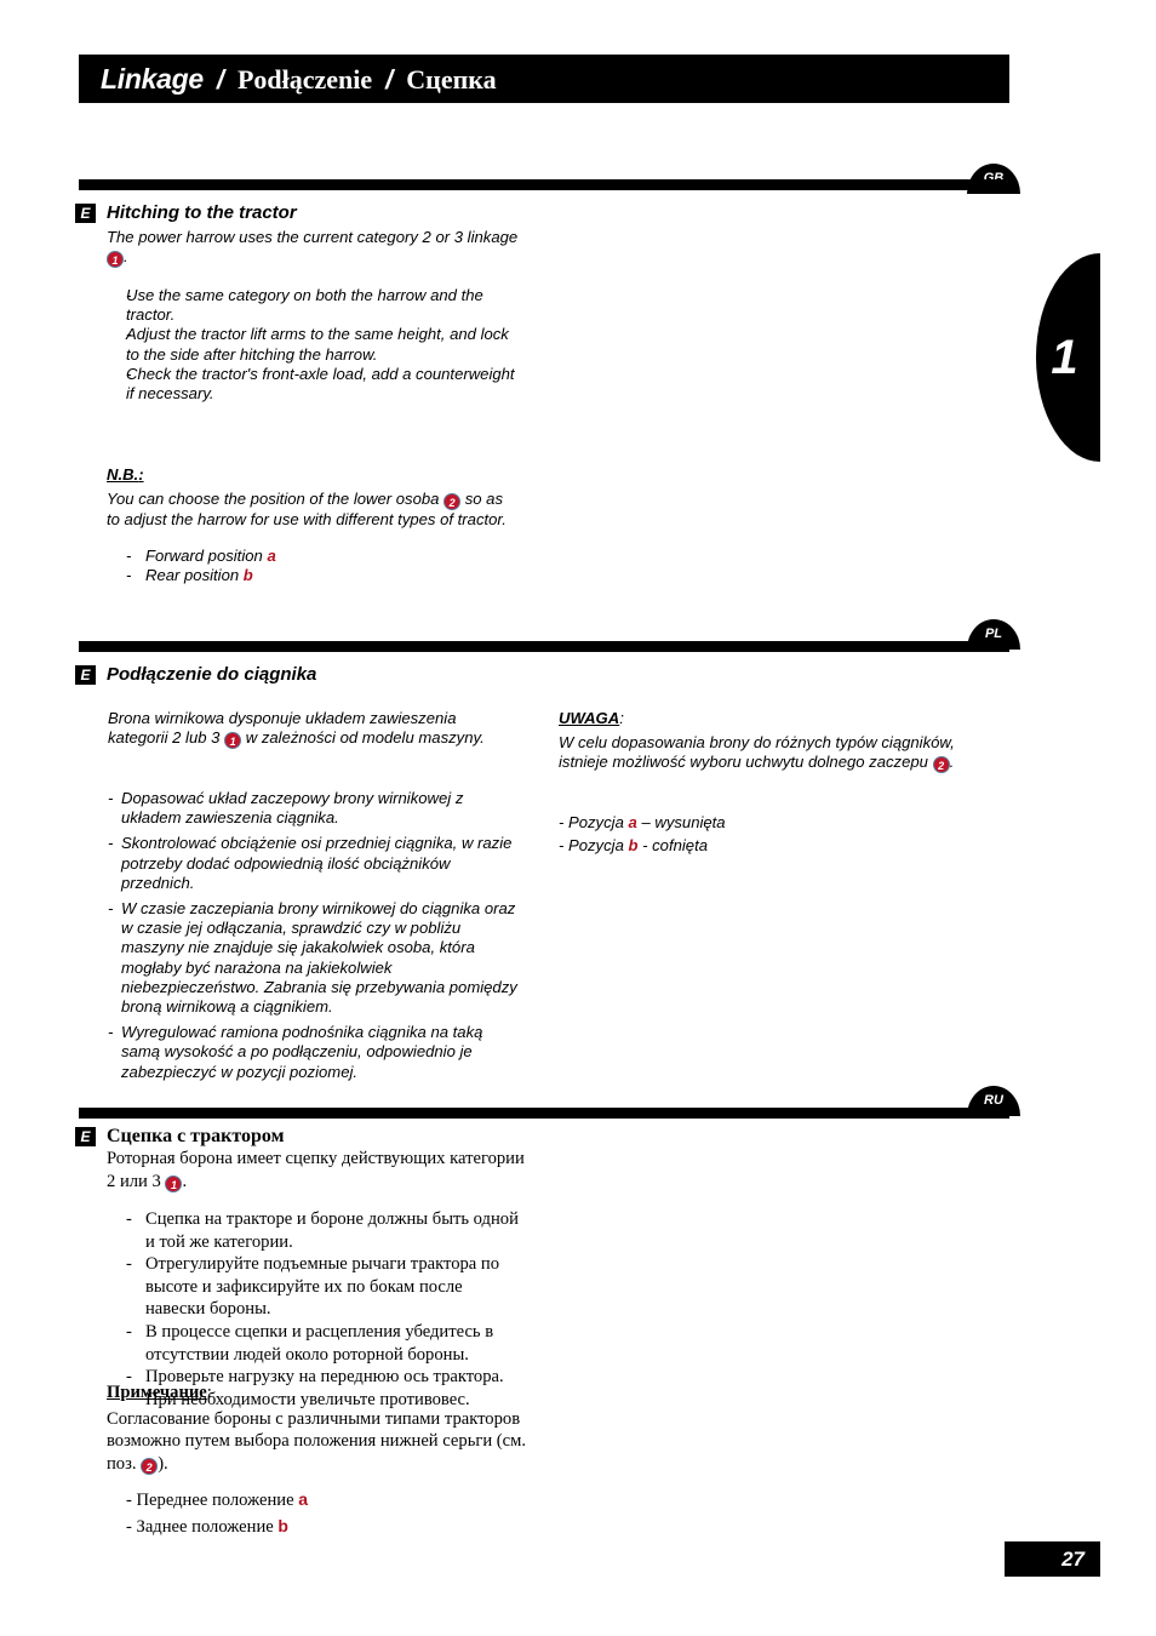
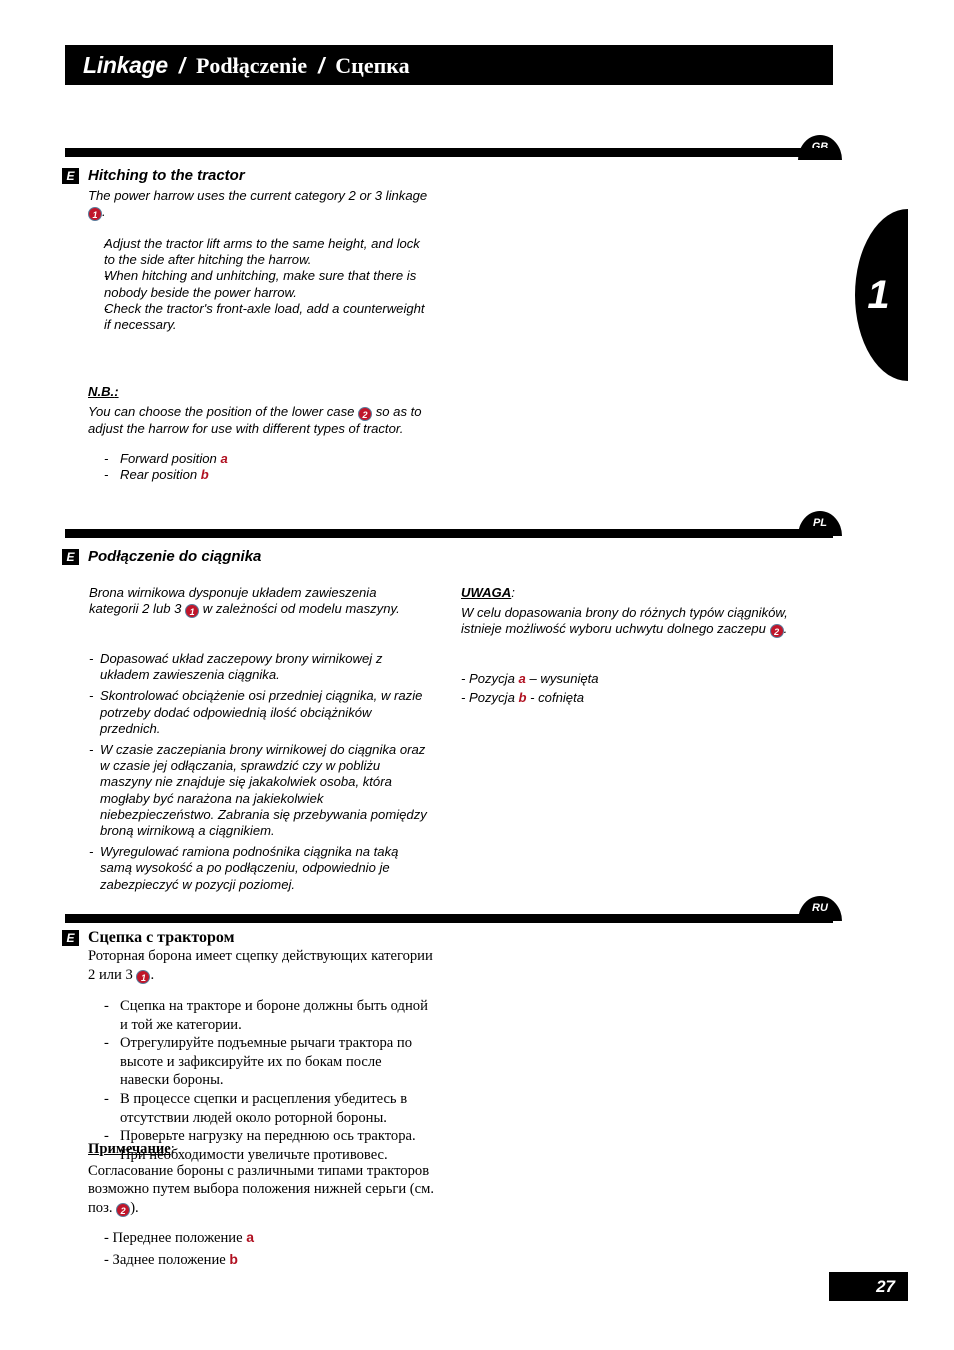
  Linkage
  /
  Podłączenie
  /
  Сцепка
  1
  GB
  E
  Hitching to the tractor
  The power harrow uses the current category 2 or 3 linkage 1 .
- Use the same category on both the harrow and the tractor.
  Adjust the tractor lift arms to the same height, and lock to the side after hitching the harrow.
+ When hitching and unhitching, make sure that there is nobody beside the power harrow.
  Check the tractor's front-axle load, add a counterweight if necessary.
  N.B.:
- You can choose the position of the lower osoba 2 so as to adjust the harrow for use with different types of tractor.
+ You can choose the position of the lower case 2 so as to adjust the harrow for use with different types of tractor.
  Forward position a
  Rear position b
  PL
  E
  Podłączenie do ciągnika
  Brona wirnikowa dysponuje układem zawieszenia kategorii 2 lub 3 1 w zależności od modelu maszyny.
  Dopasować układ zaczepowy brony wirnikowej z układem zawieszenia ciągnika.
  Skontrolować obciążenie osi przedniej ciągnika, w razie potrzeby dodać odpowiednią ilość obciążników przednich.
  W czasie zaczepiania brony wirnikowej do ciągnika oraz w czasie jej odłączania, sprawdzić czy w pobliżu maszyny nie znajduje się jakakolwiek osoba, która mogłaby być narażona na jakiekolwiek niebezpieczeństwo. Zabrania się przebywania pomiędzy broną wirnikową a ciągnikiem.
  Wyregulować ramiona podnośnika ciągnika na taką samą wysokość a po podłączeniu, odpowiednio je zabezpieczyć w pozycji poziomej.
  UWAGA:
  W celu dopasowania brony do różnych typów ciągników, istnieje możliwość wyboru uchwytu dolnego zaczepu 2 .
  - Pozycja a – wysunięta
  - Pozycja b - cofnięta
  RU
  E
  Сцепка с трактором
  Роторная борона имеет сцепку действующих категории 2 или 3 1 .
  Сцепка на тракторе и бороне должны быть одной и той же категории.
  Отрегулируйте подъемные рычаги трактора по высоте и зафиксируйте их по бокам после навески бороны.
  В процессе сцепки и расцепления убедитесь в отсутствии людей около роторной бороны.
  Проверьте нагрузку на переднюю ось трактора. При необходимости увеличьте противовес.
  Примечание:
  Согласование бороны с различными типами тракторов возможно путем выбора положения нижней серьги (см. поз. 2 ).
  - Переднее положение a
  - Заднее положение b
  27
